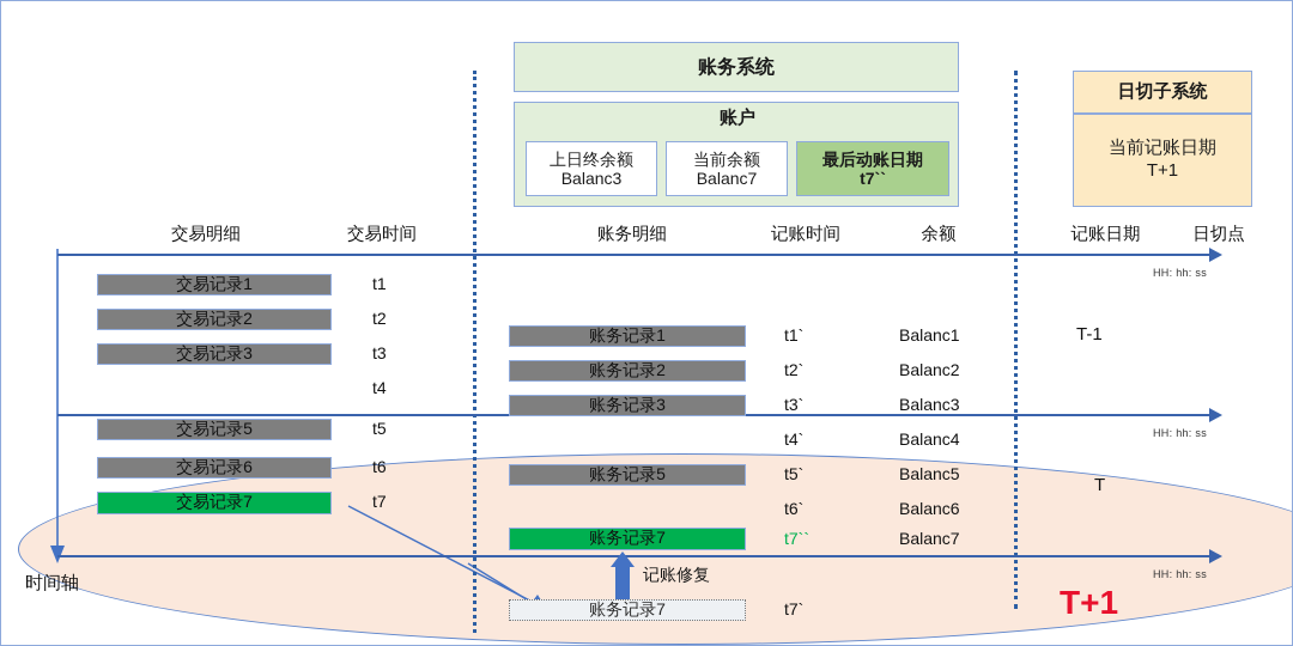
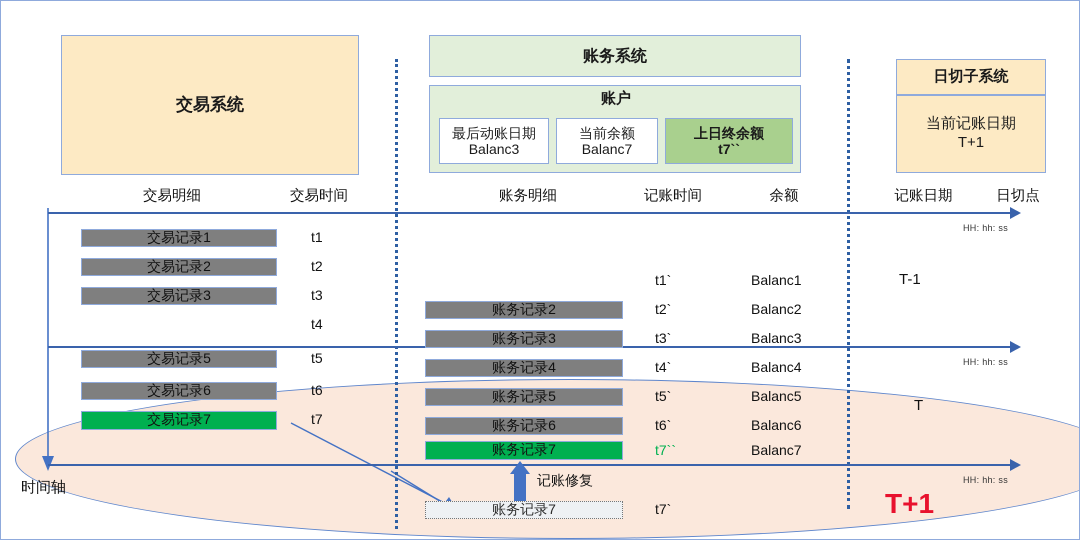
+ 交易系统
  账务系统
  账户
- 上日终余额
+ 最后动账日期
  Balanc3
  当前余额
  Balanc7
- 最后动账日期
+ 上日终余额
  t7``
  日切子系统
  当前记账日期
  T+1
  交易明细
  交易时间
  账务明细
  记账时间
  余额
  记账日期
  日切点
  HH: hh: ss
  HH: hh: ss
  HH: hh: ss
  T-1
  T
  T+1
  时间轴
  交易记录1
  t1
  交易记录2
  t2
  交易记录3
  t3
  t4
  交易记录5
  t5
  交易记录6
  t6
  交易记录7
  t7
- 账务记录1
  t1`
  Balanc1
  账务记录2
  t2`
  Balanc2
  账务记录3
  t3`
  Balanc3
+ 账务记录4
  t4`
  Balanc4
  账务记录5
  t5`
  Balanc5
+ 账务记录6
  t6`
  Balanc6
  账务记录7
  t7``
  Balanc7
  记账修复
  账务记录7
  t7`
